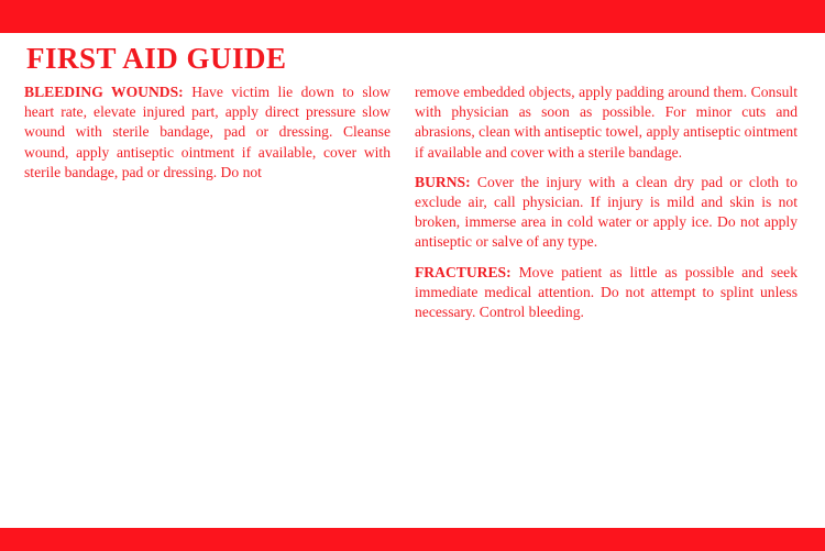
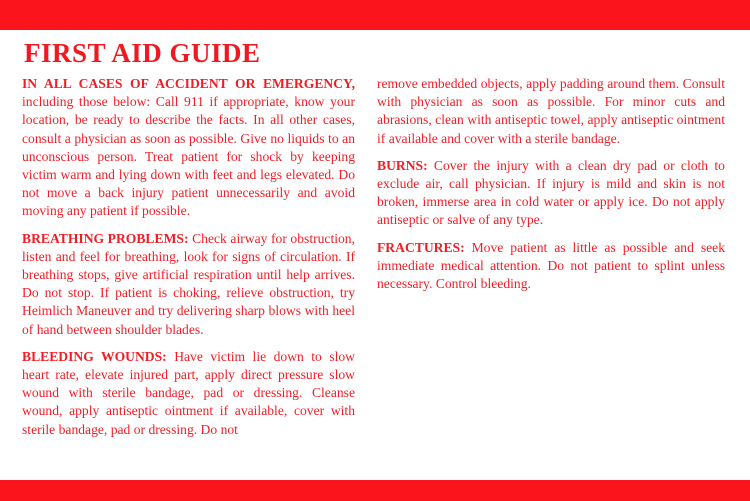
  FIRST AID GUIDE
+ IN ALL CASES OF ACCIDENT OR EMERGENCY,including those below: Call 911 if appropriate, know your location, be ready to describe the facts. In all other cases, consult a physician as soon as possible. Give no liquids to an unconscious person. Treat patient for shock by keeping victim warm and lying down with feet and legs elevated. Do not move a back injury patient unnecessarily and avoid moving any patient if possible.
+ BREATHING PROBLEMS: Check airway for obstruction, listen and feel for breathing, look for signs of circulation. If breathing stops, give artificial respiration until help arrives. Do not stop. If patient is choking, relieve obstruction, try Heimlich Maneuver and try delivering sharp blows with heel of hand between shoulder blades.
  BLEEDING WOUNDS: Have victim lie down to slow heart rate, elevate injured part, apply direct pressure slow wound with sterile bandage, pad or dressing. Cleanse wound, apply antiseptic ointment if available, cover with sterile bandage, pad or dressing. Do not
  remove embedded objects, apply padding around them. Consult with physician as soon as possible. For minor cuts and abrasions, clean with antiseptic towel, apply antiseptic ointment if available and cover with a sterile bandage.
  BURNS: Cover the injury with a clean dry pad or cloth to exclude air, call physician. If injury is mild and skin is not broken, immerse area in cold water or apply ice. Do not apply antiseptic or salve of any type.
- FRACTURES: Move patient as little as possible and seek immediate medical attention. Do not attempt to splint unless necessary. Control bleeding.
+ FRACTURES: Move patient as little as possible and seek immediate medical attention. Do not patient to splint unless necessary. Control bleeding.
